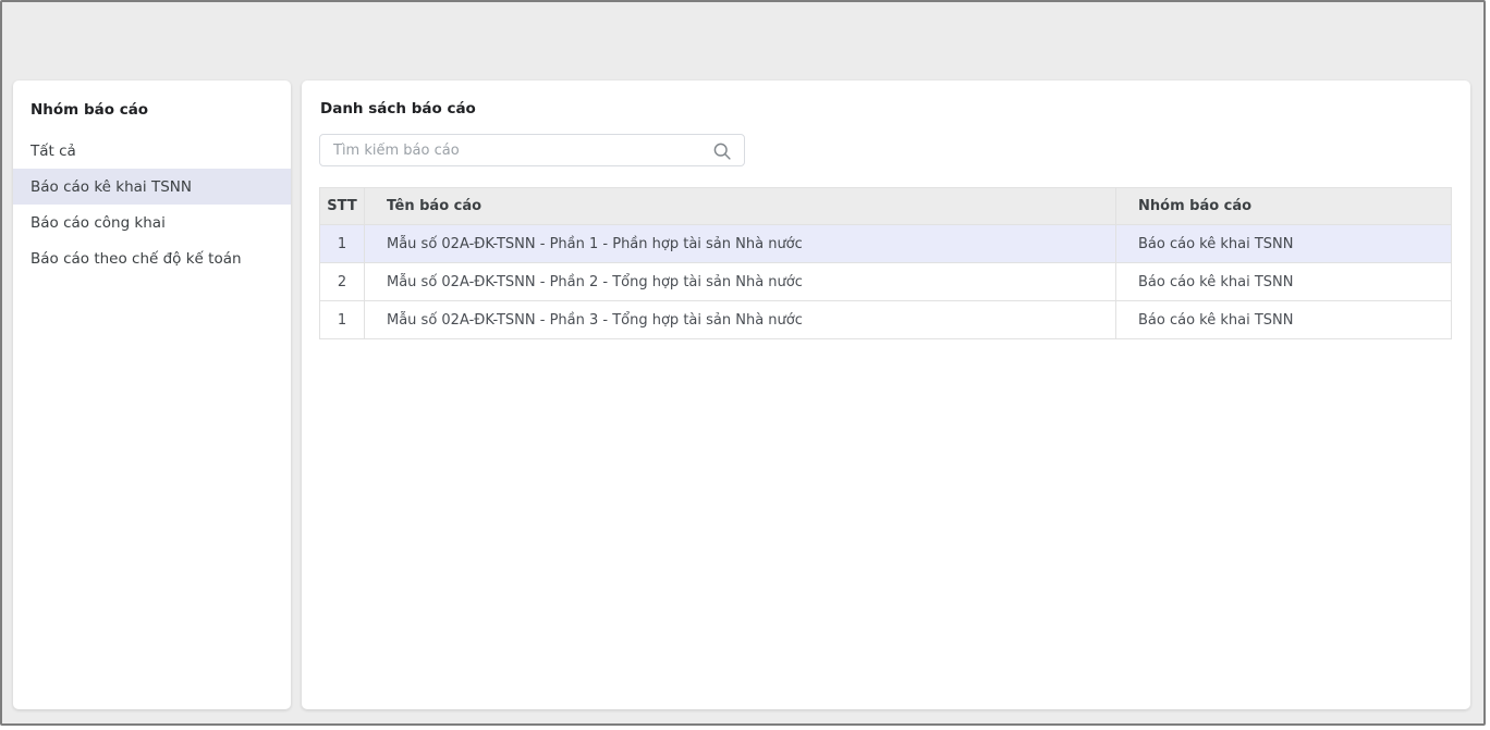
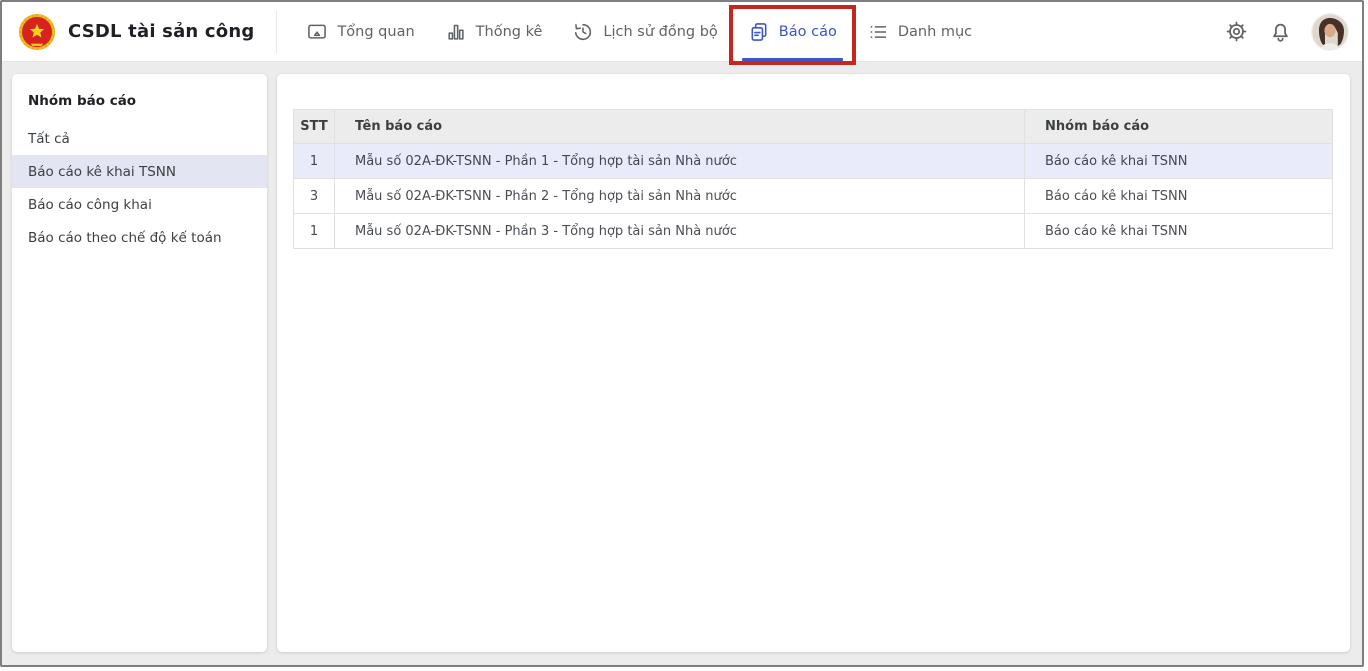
+ CSDL tài sản công
+ Tổng quan
+ Thống kê
+ Lịch sử đồng bộ
+ Báo cáo
+ Danh mục
  Nhóm báo cáo
  Tất cả
  Báo cáo kê khai TSNN
  Báo cáo công khai
  Báo cáo theo chế độ kế toán
- Danh sách báo cáo
- Tìm kiếm báo cáo
  STT	Tên báo cáo	Nhóm báo cáo
- 1	Mẫu số 02A-ĐK-TSNN - Phần 1 - Phần hợp tài sản Nhà nước	Báo cáo kê khai TSNN
+ 1	Mẫu số 02A-ĐK-TSNN - Phần 1 - Tổng hợp tài sản Nhà nước	Báo cáo kê khai TSNN
- 2	Mẫu số 02A-ĐK-TSNN - Phần 2 - Tổng hợp tài sản Nhà nước	Báo cáo kê khai TSNN
+ 3	Mẫu số 02A-ĐK-TSNN - Phần 2 - Tổng hợp tài sản Nhà nước	Báo cáo kê khai TSNN
  1	Mẫu số 02A-ĐK-TSNN - Phần 3 - Tổng hợp tài sản Nhà nước	Báo cáo kê khai TSNN
